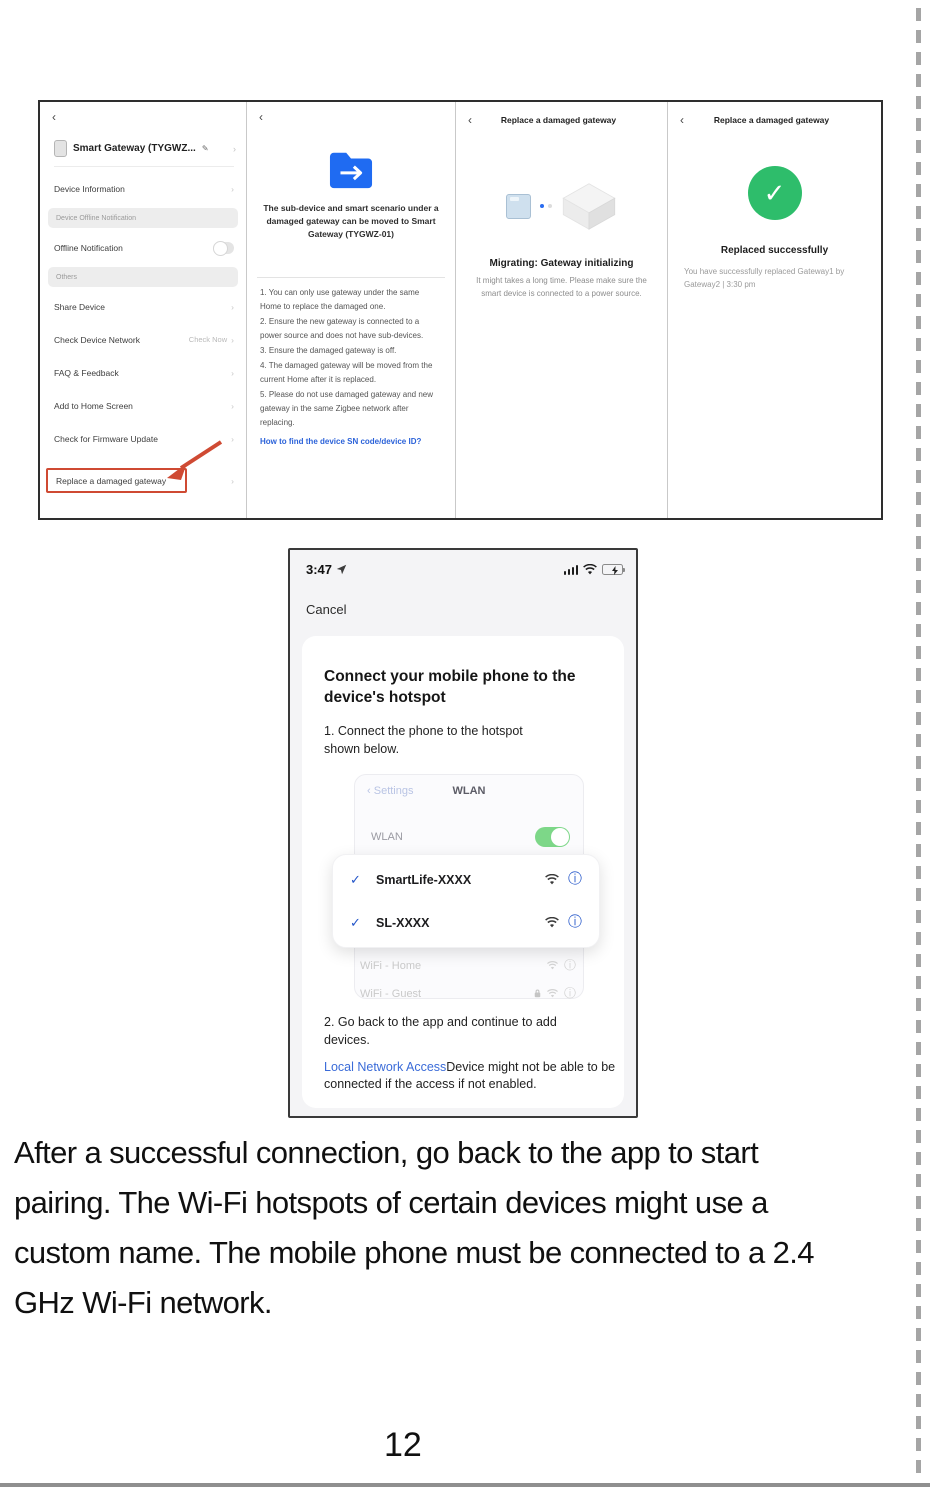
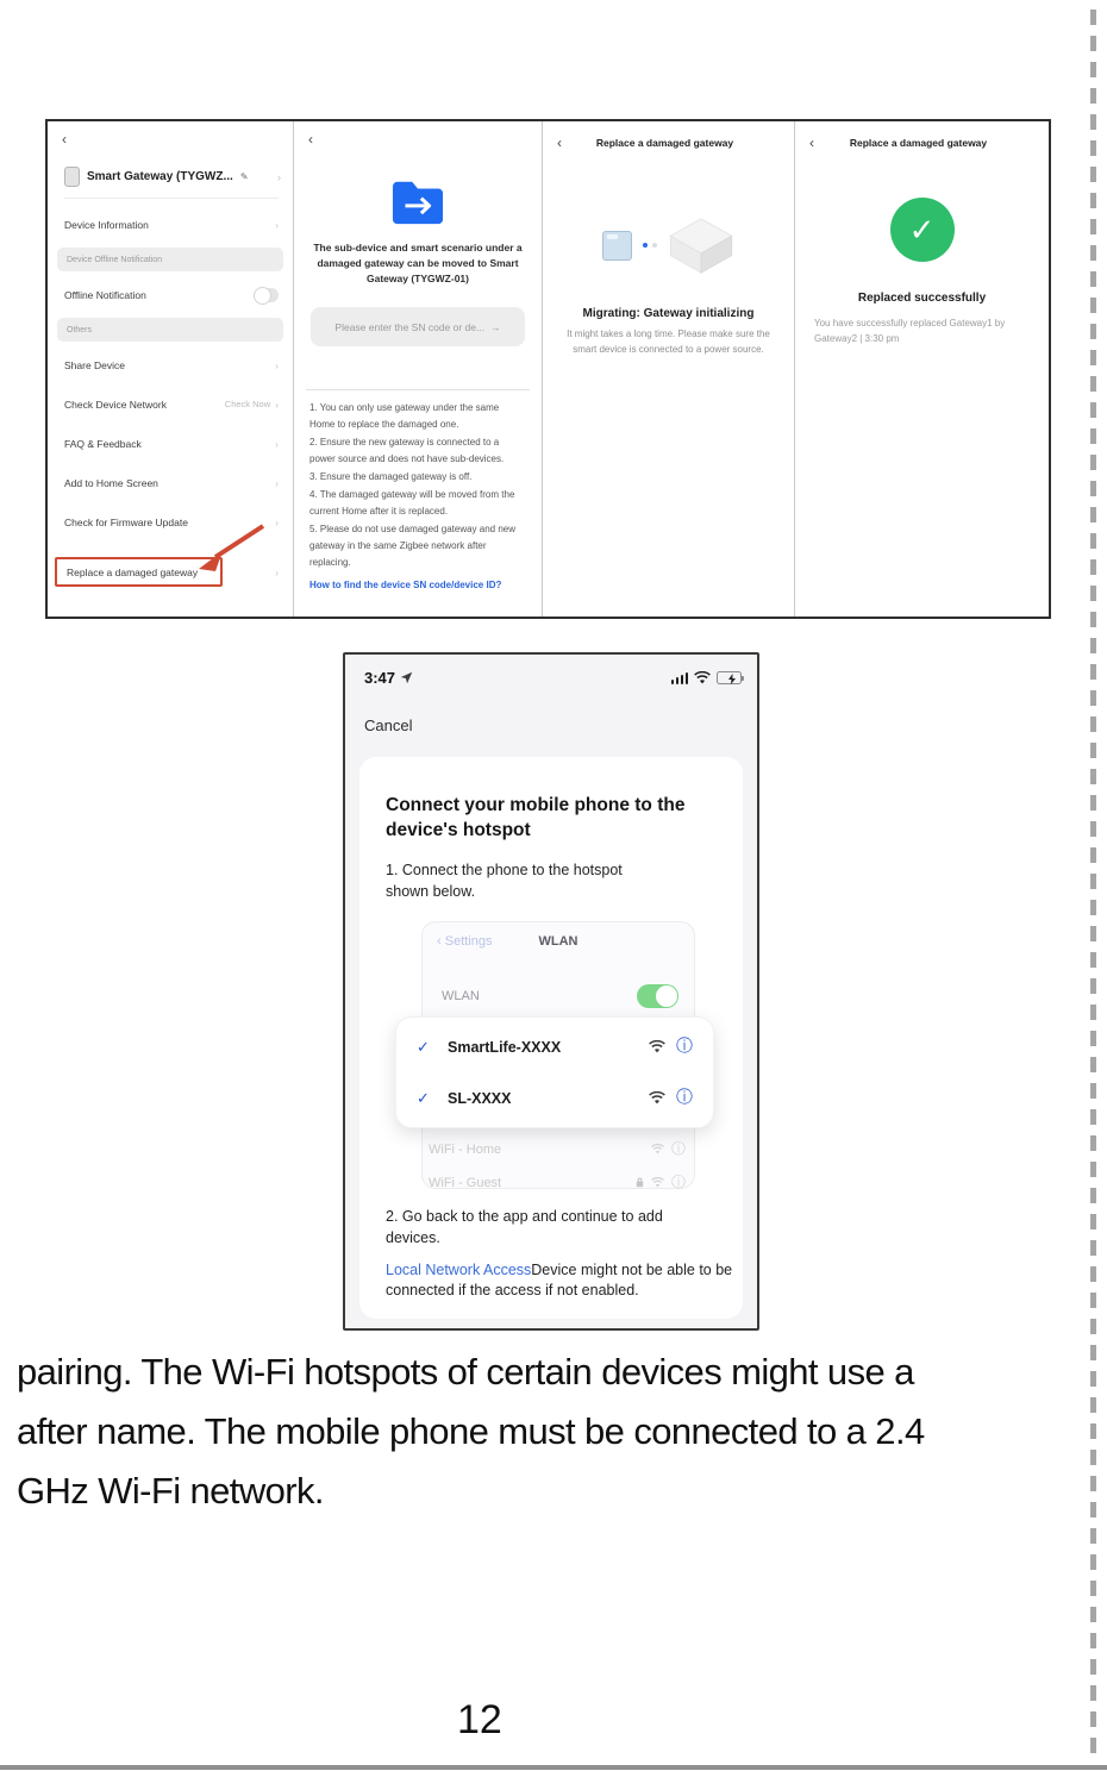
  ‹
  Smart Gateway (TYGWZ...
  ✎
  ›
  Device Information
  ›
  Offline Notification
  Share Device
  ›
  Check Device Network
  Check Now
  ›
  FAQ & Feedback
  ›
  Add to Home Screen
  ›
  Check for Firmware Update
  ›
  Replace a damaged gateway
  ›
  ‹
  The sub-device and smart scenario under a damaged gateway can be moved to Smart Gateway (TYGWZ-01)
+ Please enter the SN code or de...
+ →
  1. You can only use gateway under the same Home to replace the damaged one.
  2. Ensure the new gateway is connected to a power source and does not have sub-devices.
  3. Ensure the damaged gateway is off.
  4. The damaged gateway will be moved from the current Home after it is replaced.
  5. Please do not use damaged gateway and new gateway in the same Zigbee network after replacing.
  How to find the device SN code/device ID?
  ‹
  Replace a damaged gateway
  Migrating: Gateway initializing
  It might takes a long time. Please make sure the smart device is connected to a power source.
  ‹
  Replace a damaged gateway
  ✓
  Replaced successfully
  You have successfully replaced Gateway1 by Gateway2 | 3:30 pm
  3:47
  Cancel
  Connect your mobile phone to the device's hotspot
  1. Connect the phone to the hotspot shown below.
  ‹ Settings
  WLAN
  WLAN
  ✓
  SmartLife-XXXX
  ⓘ
  ✓
  SL-XXXX
  ⓘ
  WiFi - Home
  ⓘ
  WiFi - Guest
  ⓘ
  2. Go back to the app and continue to add devices.
  Local Network AccessDevice might not be able to be connected if the access if not enabled.
- After a successful connection, go back to the app to start
  pairing. The Wi-Fi hotspots of certain devices might use a
- custom name. The mobile phone must be connected to a 2.4
+ after name. The mobile phone must be connected to a 2.4
  GHz Wi-Fi network.
  12
